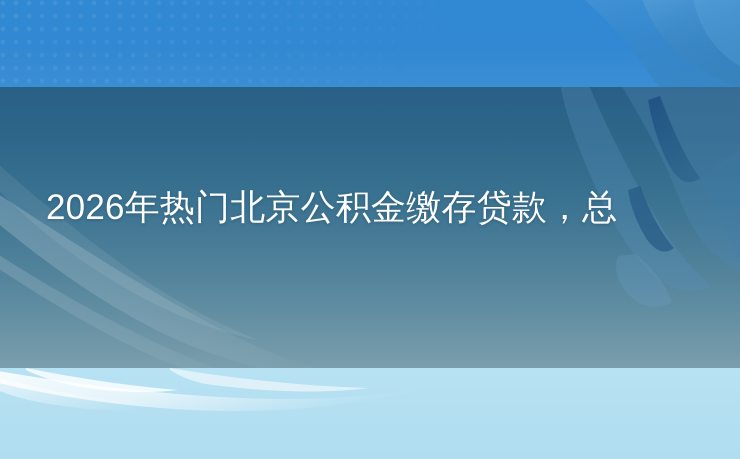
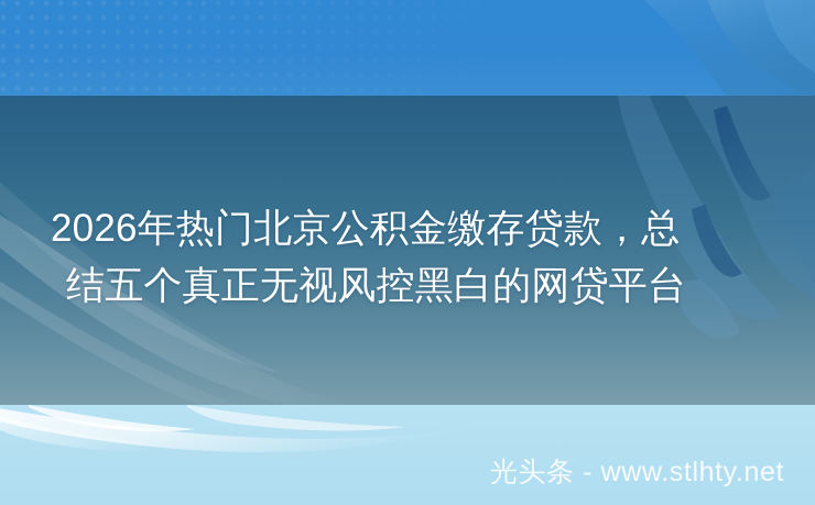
  2026年热门北京公积金缴存贷款，总
+ 结五个真正无视风控黑白的网贷平台
+ 光头条 - www.stlhty.net
